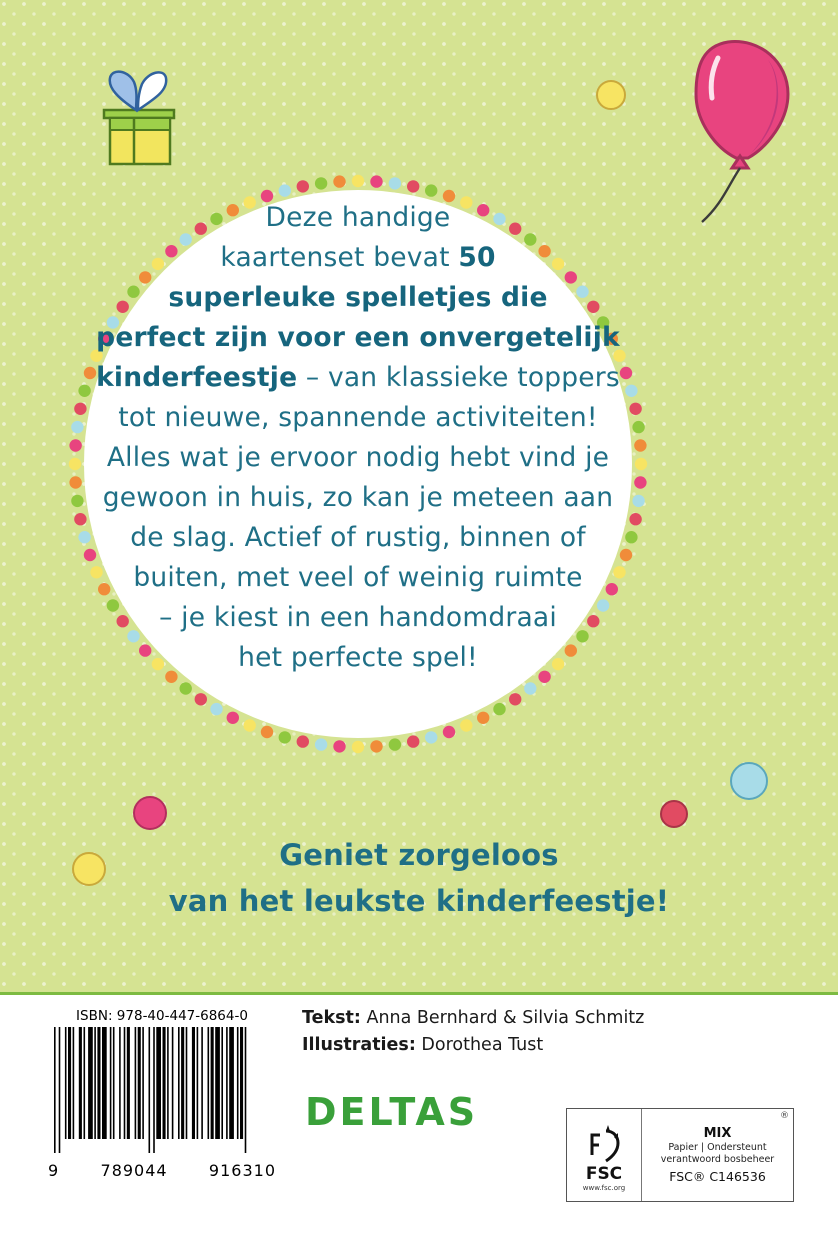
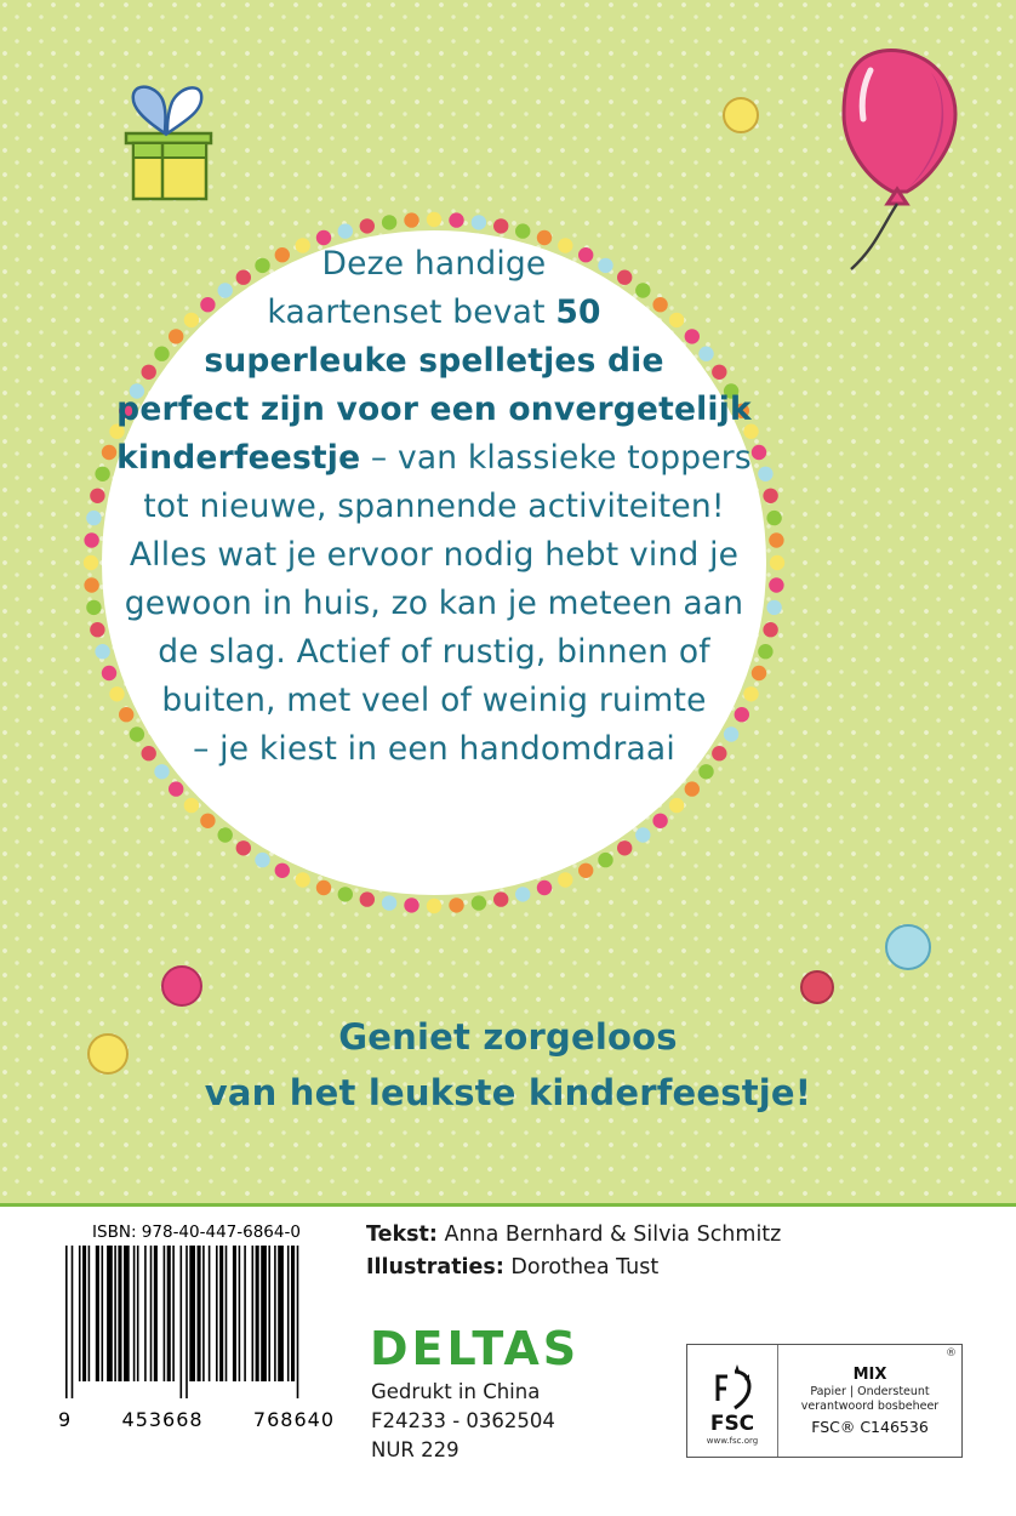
  Deze handige
  kaartenset bevat 50
  superleuke spelletjes die
  perfect zijn voor een onvergetelijk
  kinderfeestje – van klassieke toppers
  tot nieuwe, spannende activiteiten!
  Alles wat je ervoor nodig hebt vind je
  gewoon in huis, zo kan je meteen aan
  de slag. Actief of rustig, binnen of
  buiten, met veel of weinig ruimte
  – je kiest in een handomdraai
- het perfecte spel!
  Geniet zorgeloos
  van het leukste kinderfeestje!
  ISBN: 978-40-447-6864-0
  9
- 789044
+ 453668
- 916310
+ 768640
  Tekst: Anna Bernhard & Silvia Schmitz
  Illustraties: Dorothea Tust
  DELTAS
+ Gedrukt in China
+ F24233 - 0362504
+ NUR 229
  ®
  FSC
  www.fsc.org
  MIX
  Papier | Ondersteunt
  verantwoord bosbeheer
  FSC® C146536
